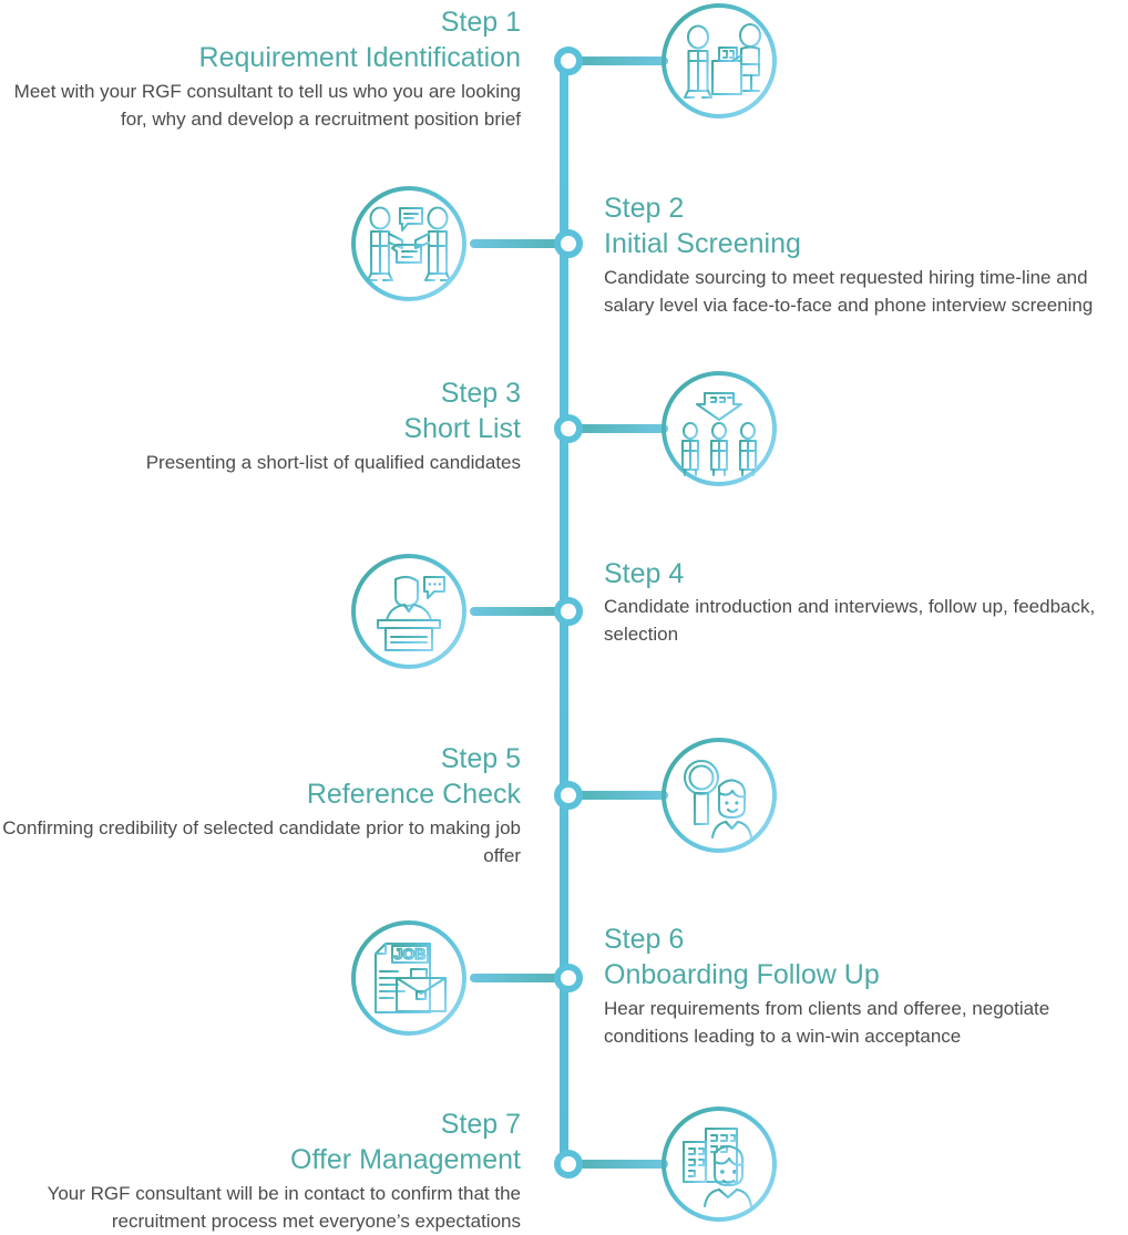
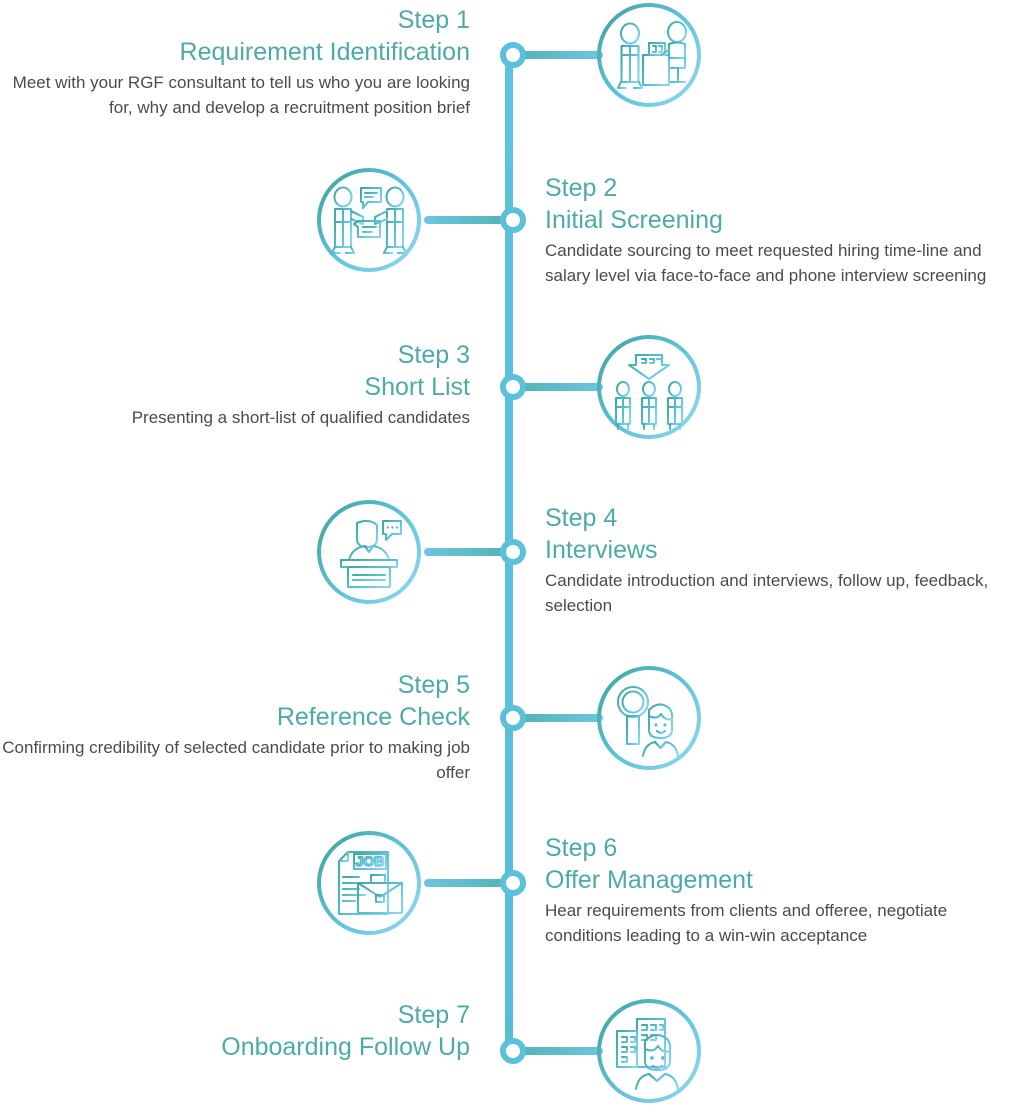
  Step 1
  Requirement Identification
  Meet with your RGF consultant to tell us who you are looking for, why and develop a recruitment position brief
  Step 2
  Initial Screening
  Candidate sourcing to meet requested hiring time-line and salary level via face-to-face and phone interview screening
  Step 3
  Short List
  Presenting a short-list of qualified candidates
  Step 4
+ Interviews
  Candidate introduction and interviews, follow up, feedback, selection
  Step 5
  Reference Check
  Confirming credibility of selected candidate prior to making job offer
  JOB
  Step 6
- Onboarding Follow Up
+ Offer Management
  Hear requirements from clients and offeree, negotiate conditions leading to a win-win acceptance
  Step 7
- Offer Management
+ Onboarding Follow Up
- Your RGF consultant will be in contact to confirm that the recruitment process met everyone’s expectations
